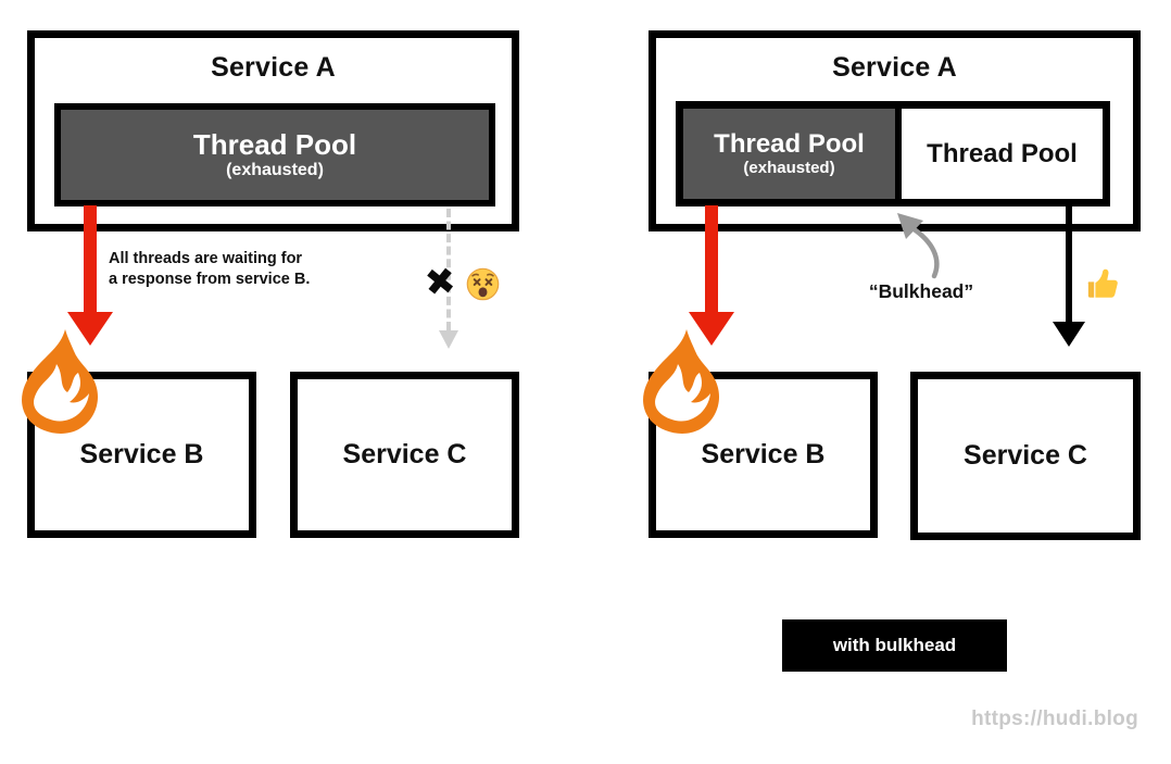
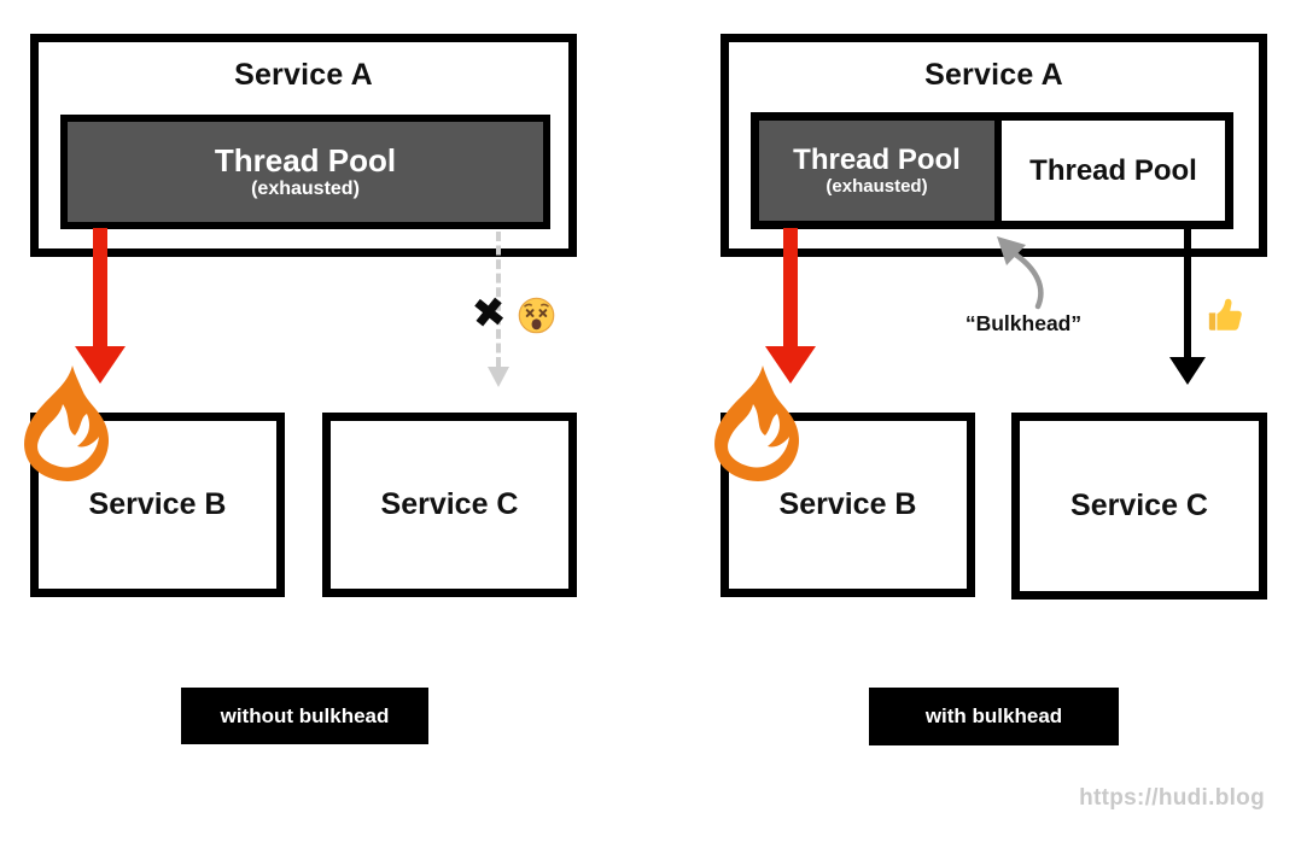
  Service A
  Thread Pool
  (exhausted)
- All threads are waiting for
- a response from service B.
  Service B
  Service C
+ without bulkhead
  Service A
  Thread Pool
  (exhausted)
  Thread Pool
  “Bulkhead”
  Service B
  Service C
  with bulkhead
  https://hudi.blog
